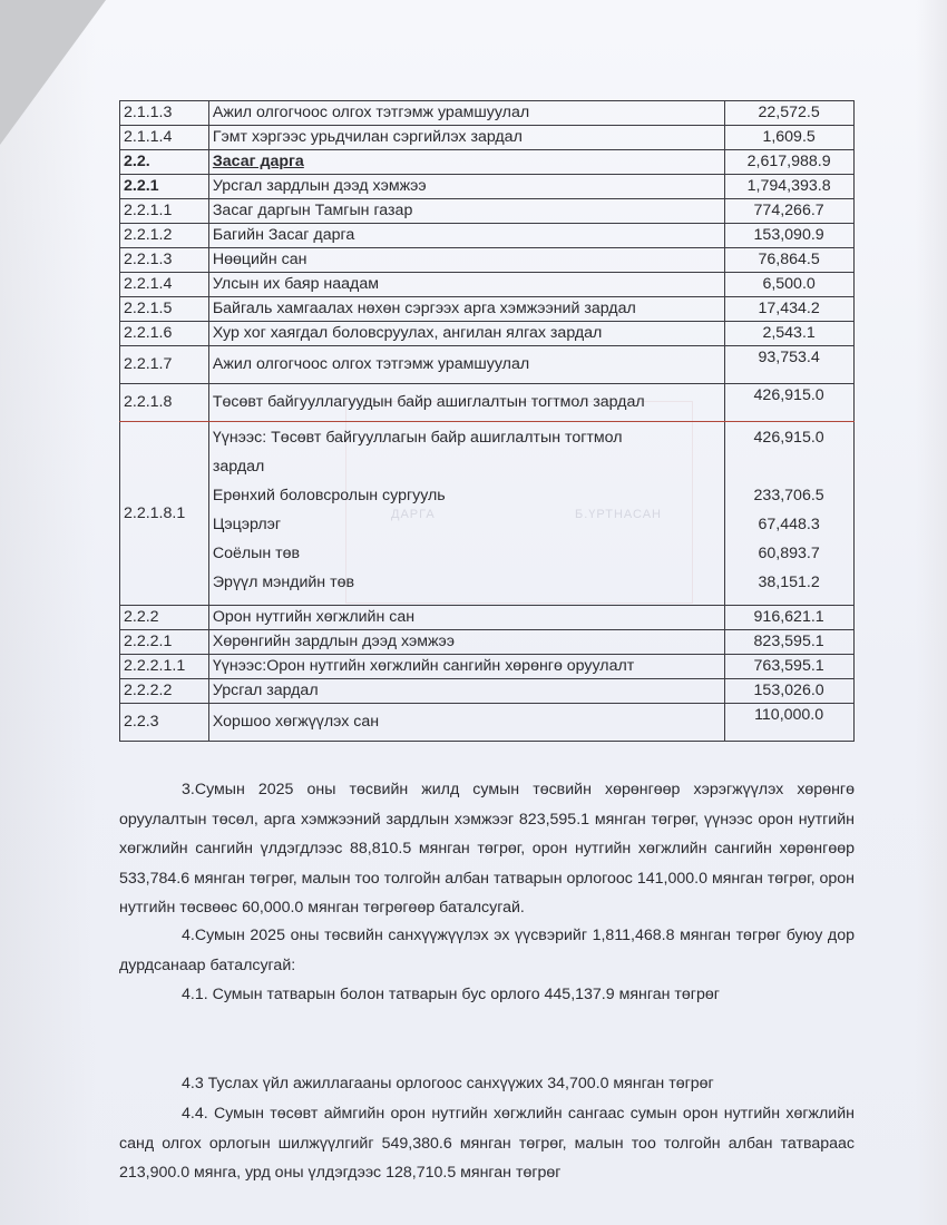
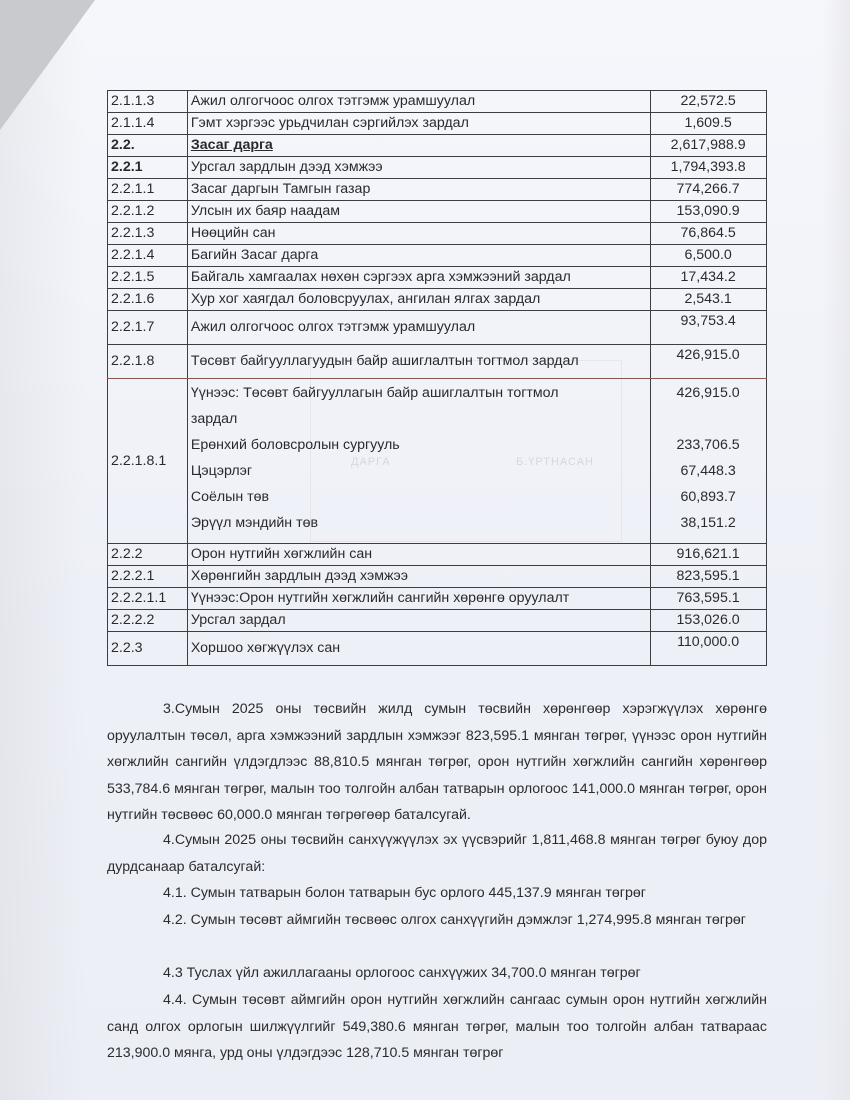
  ДАРГА
  Б.ҮРТНАСАН
  2.1.1.3	Ажил олгогчоос олгох тэтгэмж урамшуулал	22,572.5
  2.1.1.4	Гэмт хэргээс урьдчилан сэргийлэх зардал	1,609.5
  2.2.	Засаг дарга	2,617,988.9
  2.2.1	Урсгал зардлын дээд хэмжээ	1,794,393.8
  2.2.1.1	Засаг даргын Тамгын газар	774,266.7
- 2.2.1.2	Багийн Засаг дарга	153,090.9
+ 2.2.1.2	Улсын их баяр наадам	153,090.9
  2.2.1.3	Нөөцийн сан	76,864.5
- 2.2.1.4	Улсын их баяр наадам	6,500.0
+ 2.2.1.4	Багийн Засаг дарга	6,500.0
  2.2.1.5	Байгаль хамгаалах нөхөн сэргээх арга хэмжээний зардал	17,434.2
  2.2.1.6	Хур хог хаягдал боловсруулах, ангилан ялгах зардал	2,543.1
  2.2.1.7	Ажил олгогчоос олгох тэтгэмж урамшуулал	93,753.4
  2.2.1.8	Төсөвт байгууллагуудын байр ашиглалтын тогтмол зардал	426,915.0
  2.2.1.8.1	Үүнээс: Төсөвт байгууллагын байр ашиглалтын тогтмол зардал Ерөнхий боловсролын сургууль Цэцэрлэг Соёлын төв Эрүүл мэндийн төв	426,915.0 233,706.5 67,448.3 60,893.7 38,151.2
  2.2.2	Орон нутгийн хөгжлийн сан	916,621.1
  2.2.2.1	Хөрөнгийн зардлын дээд хэмжээ	823,595.1
  2.2.2.1.1	Үүнээс:Орон нутгийн хөгжлийн сангийн хөрөнгө оруулалт	763,595.1
  2.2.2.2	Урсгал зардал	153,026.0
  2.2.3	Хоршоо хөгжүүлэх сан	110,000.0
  3.Сумын 2025 оны төсвийн жилд сумын төсвийн хөрөнгөөр хэрэгжүүлэх хөрөнгө оруулалтын төсөл, арга хэмжээний зардлын хэмжээг 823,595.1 мянган төгрөг, үүнээс орон нутгийн хөгжлийн сангийн үлдэгдлээс 88,810.5 мянган төгрөг, орон нутгийн хөгжлийн сангийн хөрөнгөөр 533,784.6 мянган төгрөг, малын тоо толгойн албан татварын орлогоос 141,000.0 мянган төгрөг, орон нутгийн төсвөөс 60,000.0 мянган төгрөгөөр баталсугай.
  4.Сумын 2025 оны төсвийн санхүүжүүлэх эх үүсвэрийг 1,811,468.8 мянган төгрөг буюу дор дурдсанаар баталсугай:
  4.1. Сумын татварын болон татварын бус орлого 445,137.9 мянган төгрөг
+ 4.2. Сумын төсөвт аймгийн төсвөөс олгох санхүүгийн дэмжлэг 1,274,995.8 мянган төгрөг
  4.3 Туслах үйл ажиллагааны орлогоос санхүүжих 34,700.0 мянган төгрөг
  4.4. Сумын төсөвт аймгийн орон нутгийн хөгжлийн сангаас сумын орон нутгийн хөгжлийн санд олгох орлогын шилжүүлгийг 549,380.6 мянган төгрөг, малын тоо толгойн албан татвараас 213,900.0 мянга, урд оны үлдэгдээс 128,710.5 мянган төгрөг
